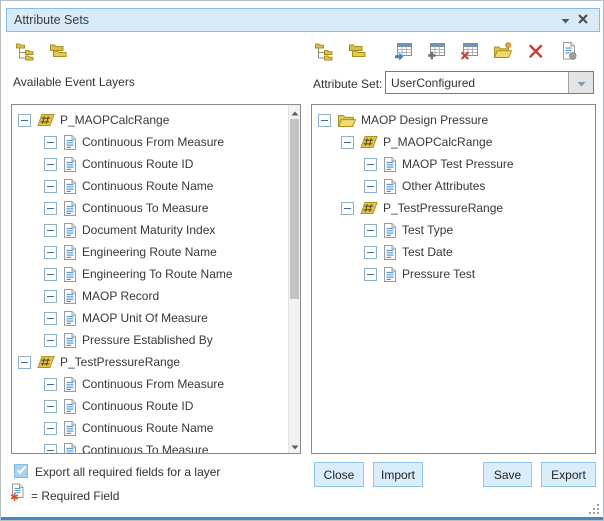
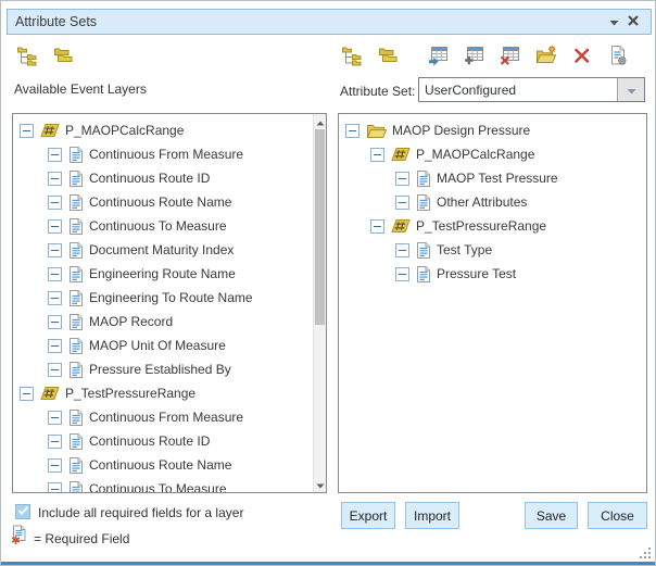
  Attribute Sets
  Available Event Layers
  Attribute Set:
  UserConfigured
  P_MAOPCalcRange
  Continuous From Measure
  Continuous Route ID
  Continuous Route Name
  Continuous To Measure
  Document Maturity Index
  Engineering Route Name
  Engineering To Route Name
  MAOP Record
  MAOP Unit Of Measure
  Pressure Established By
  P_TestPressureRange
  Continuous From Measure
  Continuous Route ID
  Continuous Route Name
  Continuous To Measure
  MAOP Design Pressure
  P_MAOPCalcRange
  MAOP Test Pressure
  Other Attributes
  P_TestPressureRange
  Test Type
- Test Date
  Pressure Test
- Export all required fields for a layer
+ Include all required fields for a layer
  = Required Field
- Close
+ Export
  Import
  Save
- Export
+ Close
